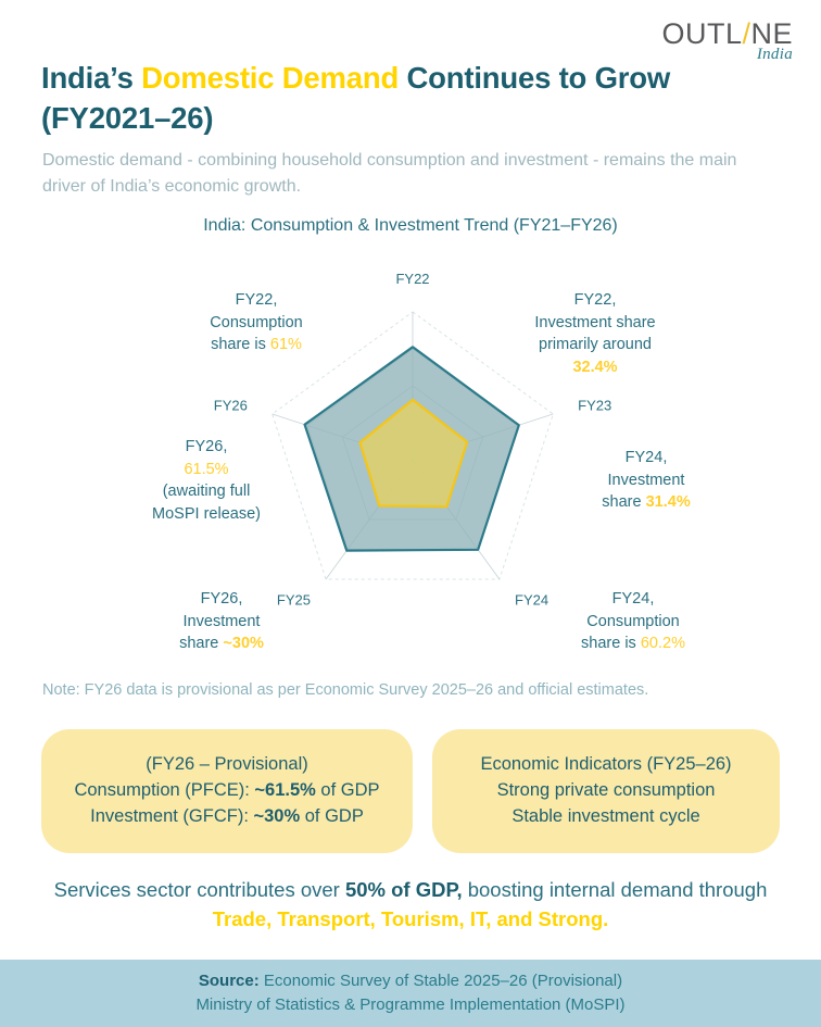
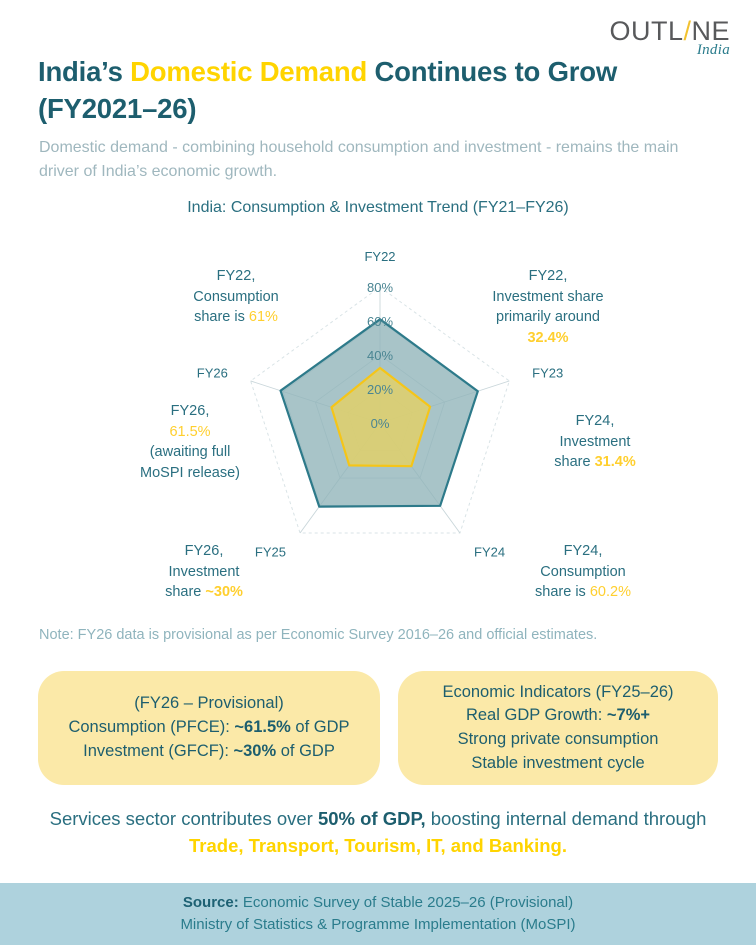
  OUTL/NE
  India
  India’s Domestic Demand Continues to Grow (FY2021–26)
  Domestic demand - combining household consumption and investment - remains the main driver of India’s economic growth.
  India: Consumption & Investment Trend (FY21–FY26)
+ 0%
+ 20%
+ 40%
+ 60%
+ 80%
  FY22
  FY23
  FY24
  FY25
  FY26
  FY22,
  Consumption
  share is 61%
  FY22,
  Investment share
  primarily around
  32.4%
  FY24,
  Investment
  share 31.4%
  FY24,
  Consumption
  share is 60.2%
  FY26,
  61.5%
  (awaiting full
  MoSPI release)
  FY26,
  Investment
  share ~30%
- Note: FY26 data is provisional as per Economic Survey 2025–26 and official estimates.
+ Note: FY26 data is provisional as per Economic Survey 2016–26 and official estimates.
  (FY26 – Provisional)
  Consumption (PFCE): ~61.5% of GDP
  Investment (GFCF): ~30% of GDP
  Economic Indicators (FY25–26)
+ Real GDP Growth: ~7%+
  Strong private consumption
  Stable investment cycle
- Services sector contributes over 50% of GDP, boosting internal demand through Trade, Transport, Tourism, IT, and Strong.
+ Services sector contributes over 50% of GDP, boosting internal demand through Trade, Transport, Tourism, IT, and Banking.
  Source: Economic Survey of Stable 2025–26 (Provisional)
  Ministry of Statistics & Programme Implementation (MoSPI)
